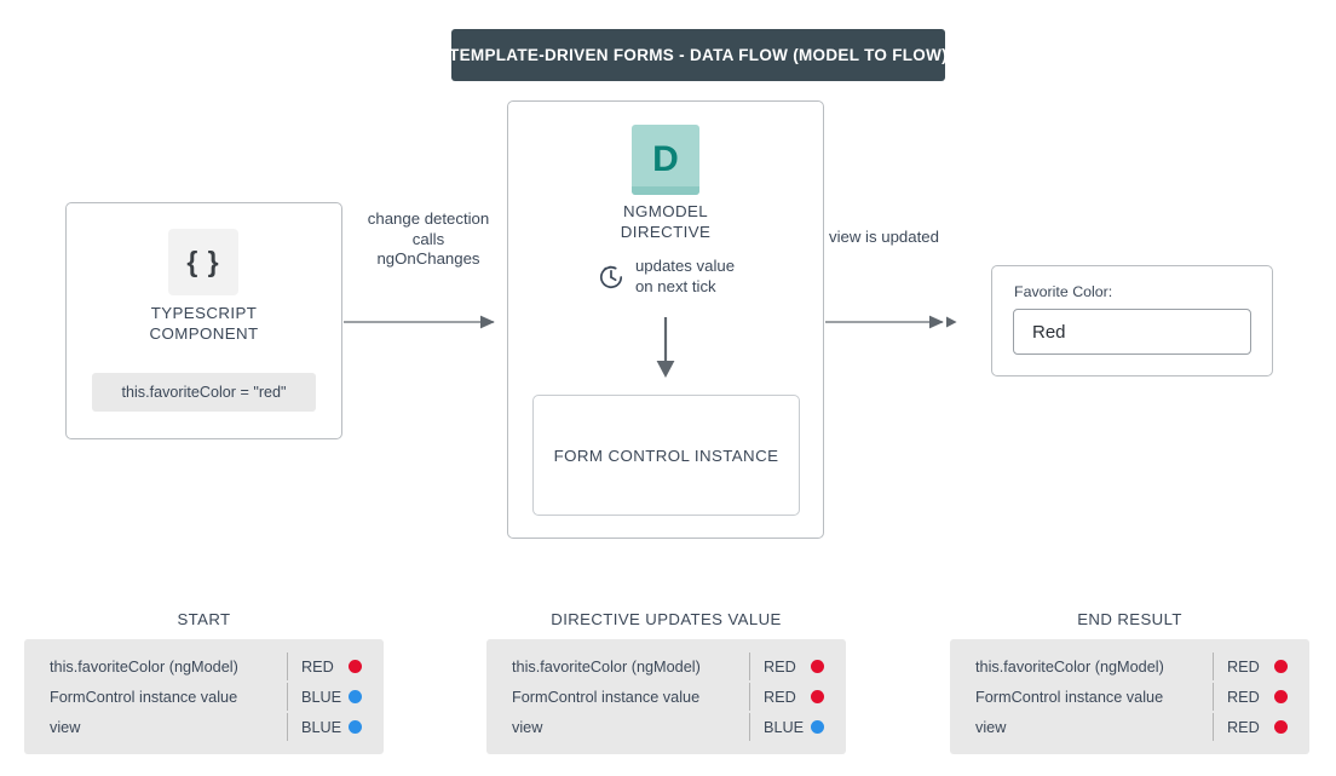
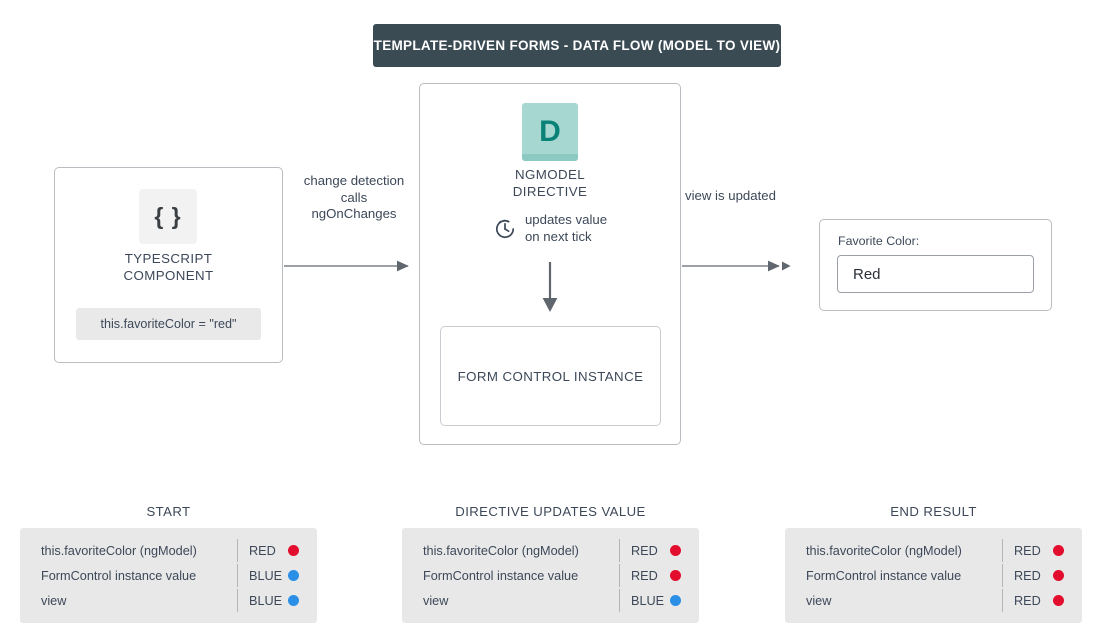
- TEMPLATE-DRIVEN FORMS - DATA FLOW (MODEL TO FLOW)
+ TEMPLATE-DRIVEN FORMS - DATA FLOW (MODEL TO VIEW)
  change detection
  calls
  ngOnChanges
  view is updated
  { }
  TYPESCRIPT
  COMPONENT
  this.favoriteColor = "red"
  D
  NGMODEL
  DIRECTIVE
  updates value
  on next tick
  FORM CONTROL INSTANCE
  Favorite Color:
  Red
  START
  this.favoriteColor (ngModel)
  RED
  FormControl instance value
  BLUE
  view
  BLUE
  DIRECTIVE UPDATES VALUE
  this.favoriteColor (ngModel)
  RED
  FormControl instance value
  RED
  view
  BLUE
  END RESULT
  this.favoriteColor (ngModel)
  RED
  FormControl instance value
  RED
  view
  RED
